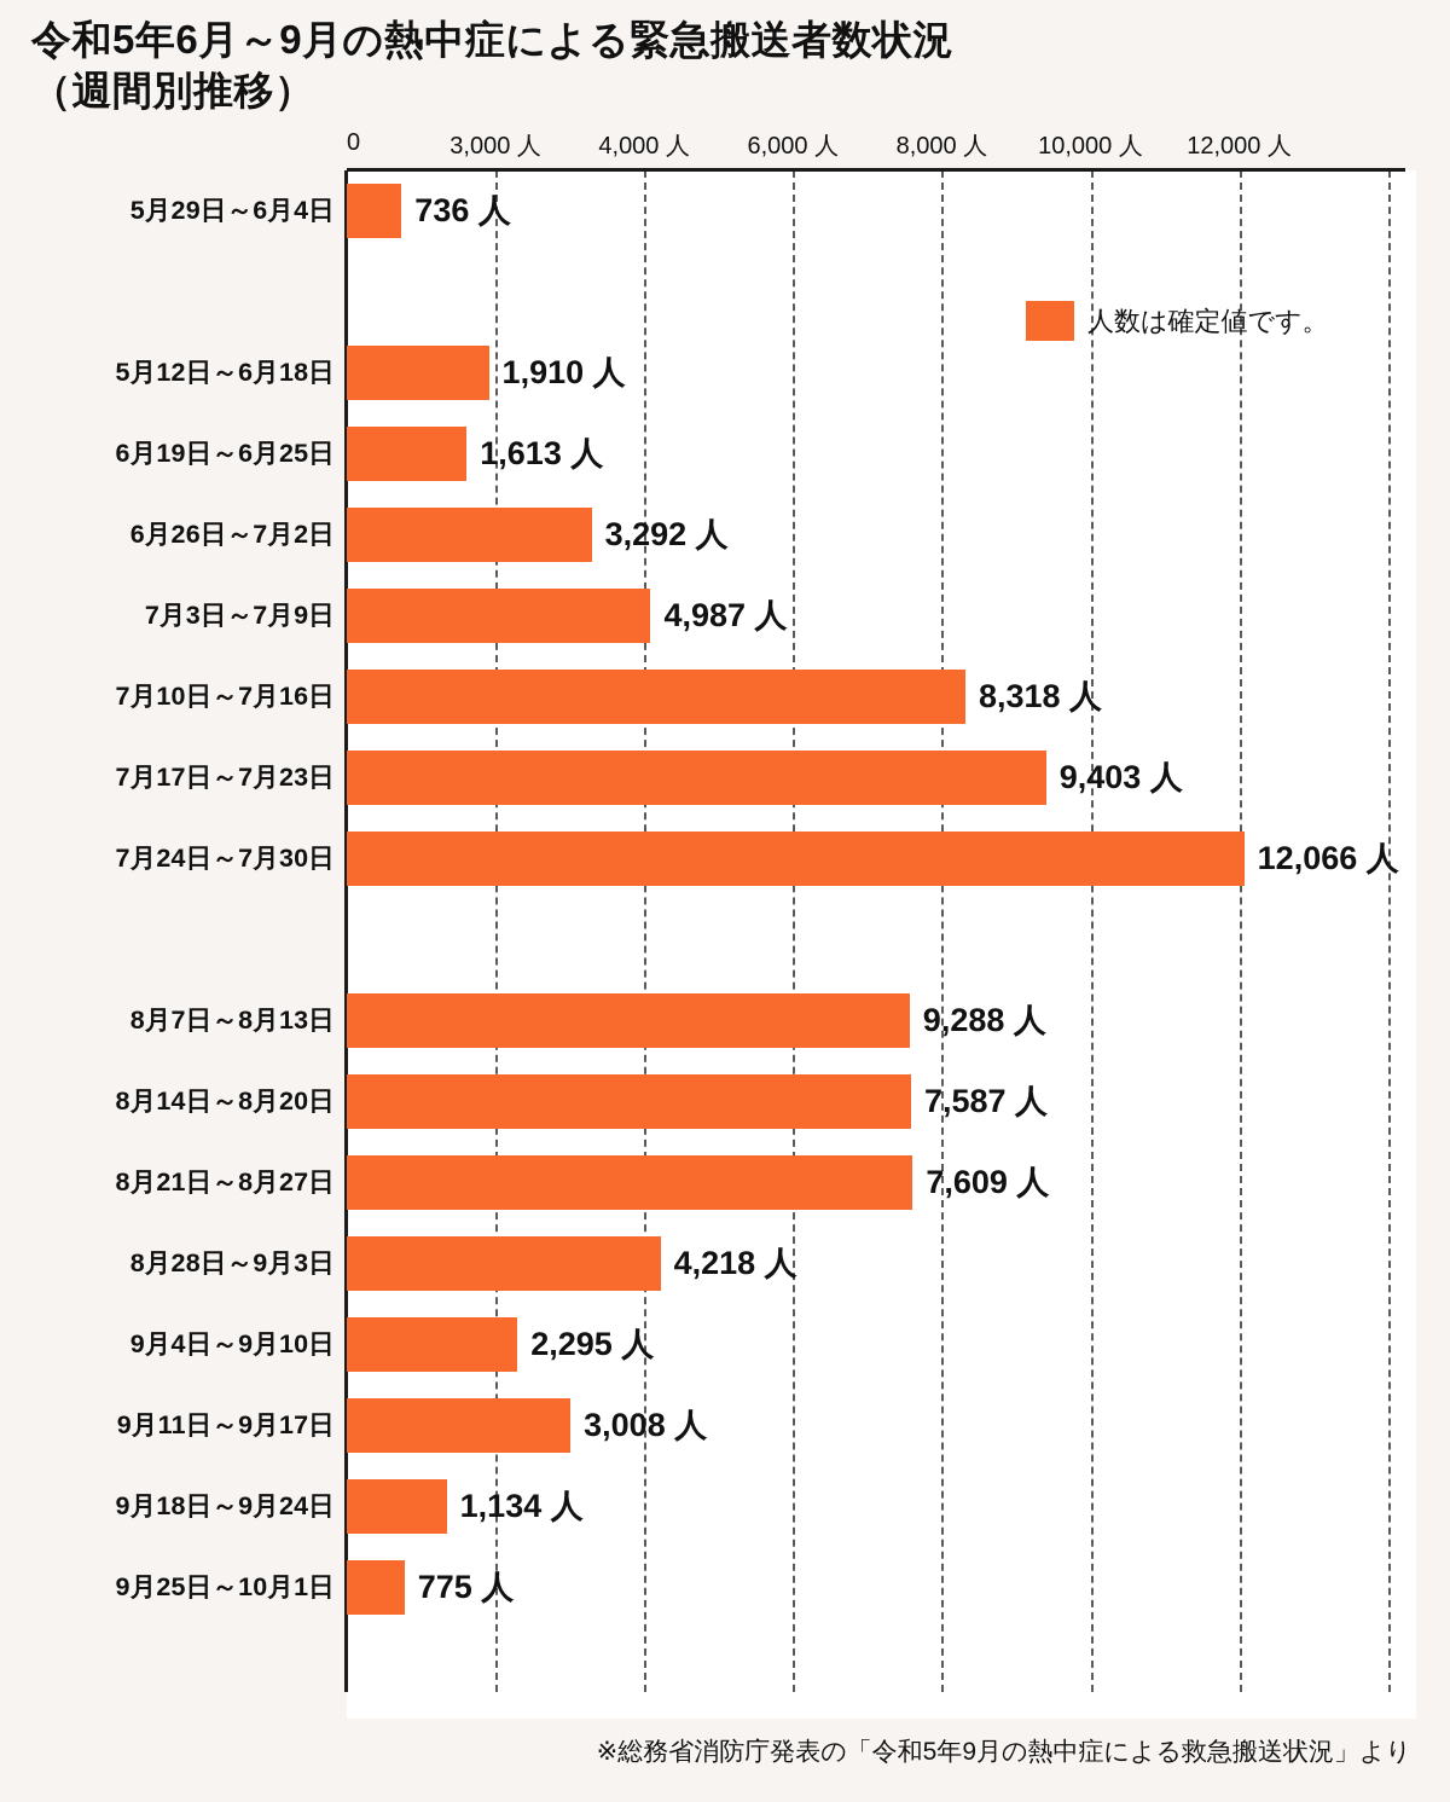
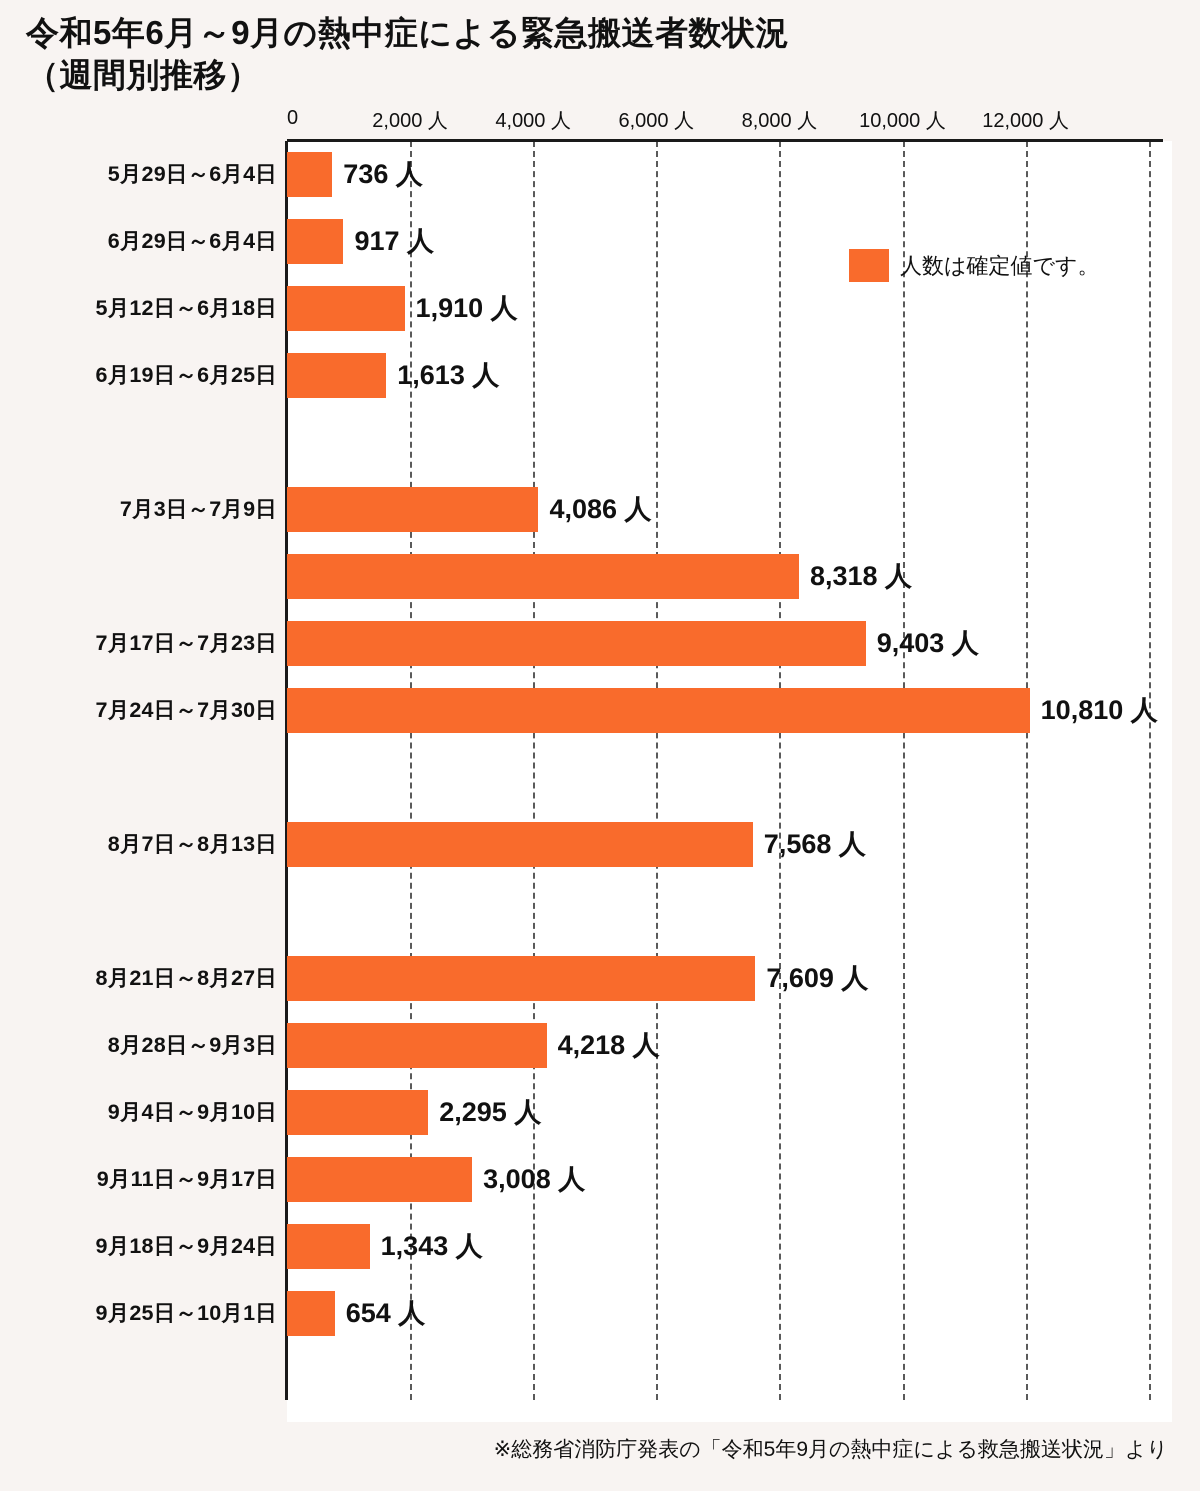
  令和5年6月～9月の熱中症による緊急搬送者数状況
  （週間別推移）
  0
- 3,000 人
+ 2,000 人
  4,000 人
  6,000 人
  8,000 人
  10,000 人
  12,000 人
  5月29日～6月4日
  736 人
+ 6月29日～6月4日
+ 917 人
  5月12日～6月18日
  1,910 人
  6月19日～6月25日
  1,613 人
- 6月26日～7月2日
- 3,292 人
  7月3日～7月9日
- 4,987 人
+ 4,086 人
- 7月10日～7月16日
  8,318 人
  7月17日～7月23日
  9,403 人
  7月24日～7月30日
- 12,066 人
+ 10,810 人
  8月7日～8月13日
- 9,288 人
+ 7,568 人
- 8月14日～8月20日
- 7,587 人
  8月21日～8月27日
  7,609 人
  8月28日～9月3日
  4,218 人
  9月4日～9月10日
  2,295 人
  9月11日～9月17日
  3,008 人
  9月18日～9月24日
- 1,134 人
+ 1,343 人
  9月25日～10月1日
- 775 人
+ 654 人
  人数は確定値です。
  ※総務省消防庁発表の「令和5年9月の熱中症による救急搬送状況」より
